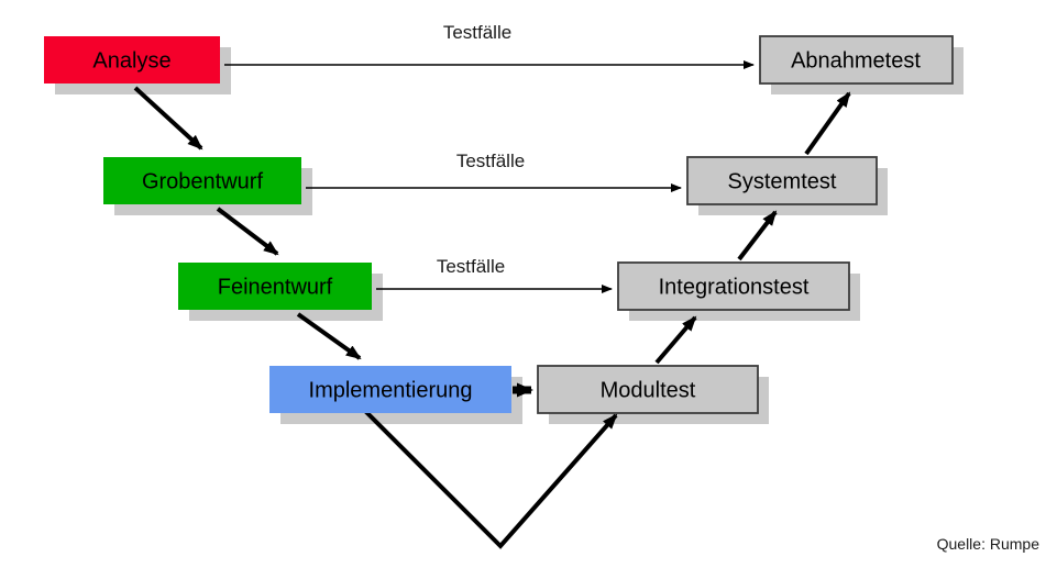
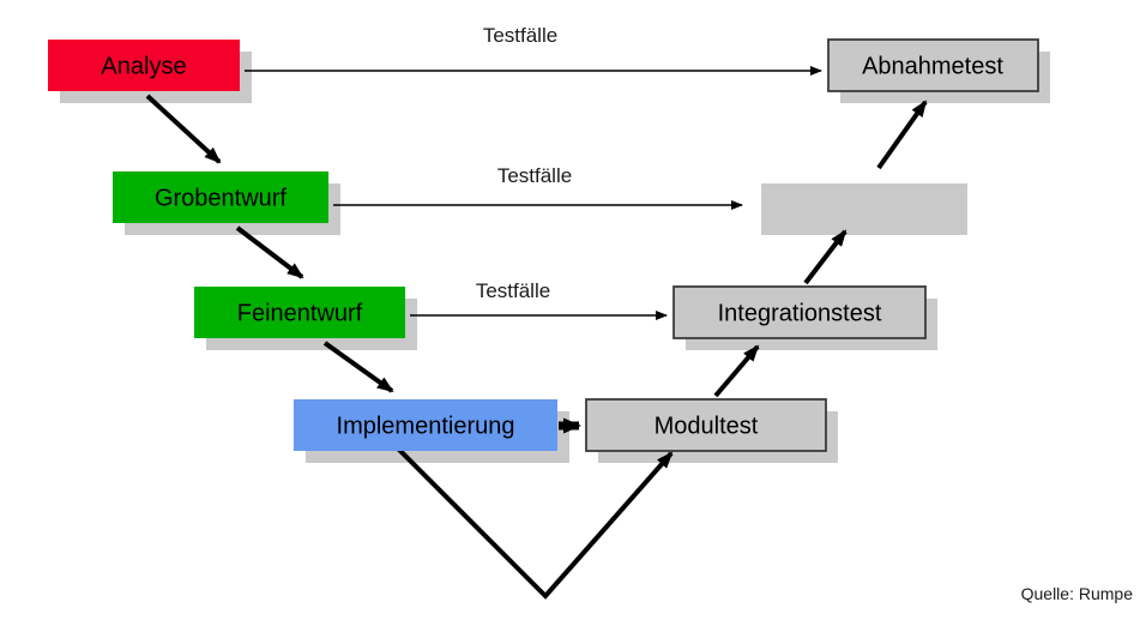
  Analyse
  Grobentwurf
  Feinentwurf
  Implementierung
  Abnahmetest
- Systemtest
  Integrationstest
  Modultest
  Testfälle
  Testfälle
  Testfälle
  Quelle: Rumpe
